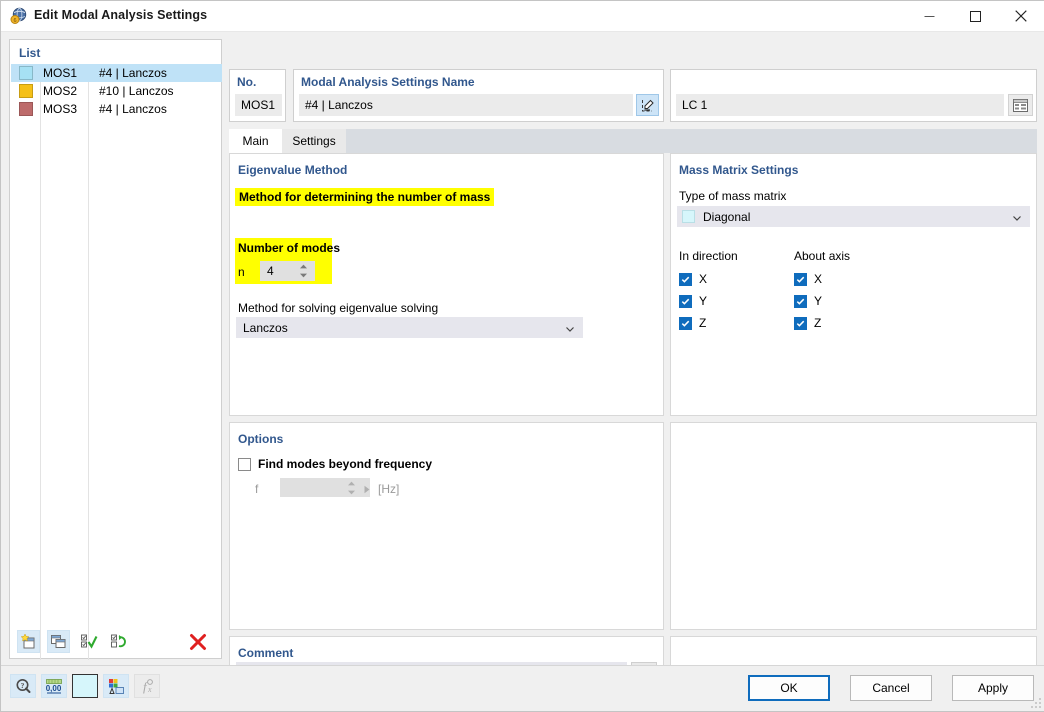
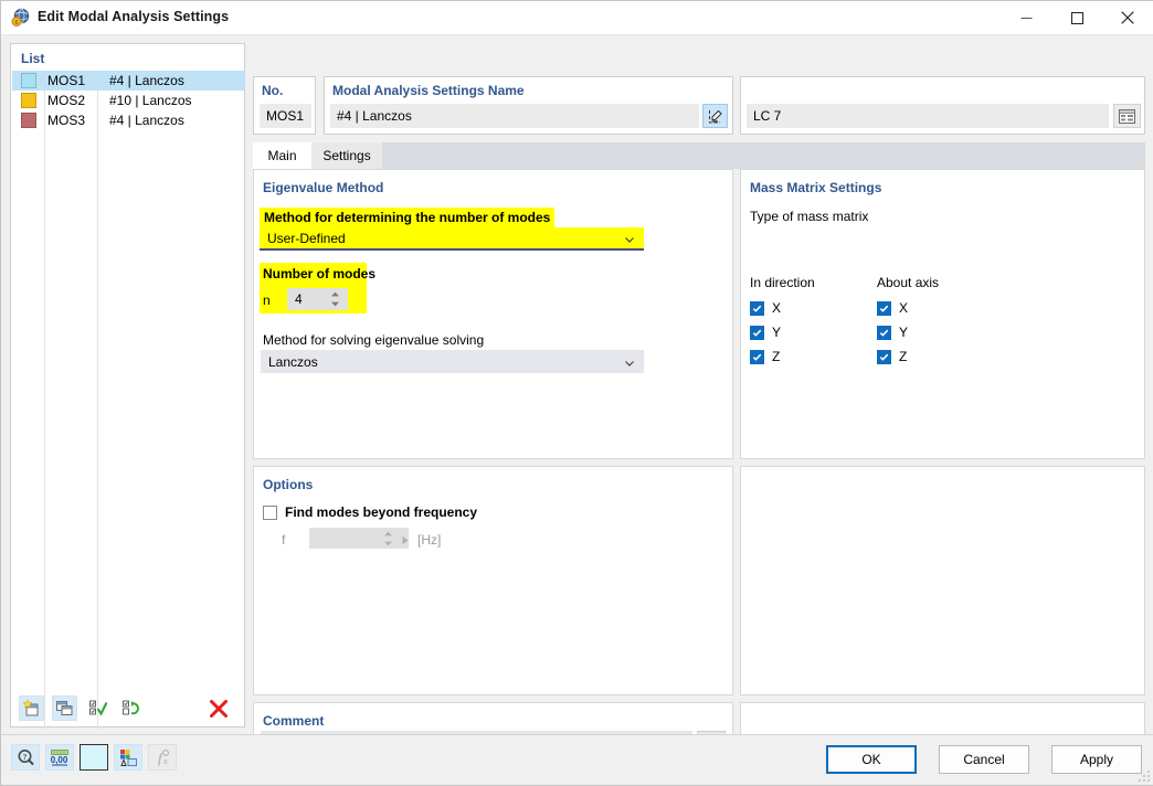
  Edit Modal Analysis Settings
  List
  MOS1
  #4 | Lanczos
  MOS2
  #10 | Lanczos
  MOS3
  #4 | Lanczos
  No.
  MOS1
  Modal Analysis Settings Name
  #4 | Lanczos
- LC 1
+ LC 7
  Main
  Settings
  Eigenvalue Method
- Method for determining the number of mass
+ Method for determining the number of modes
+ User-Defined
  Number of modes
  n
  4
  Method for solving eigenvalue solving
  Lanczos
  Mass Matrix Settings
  Type of mass matrix
- Diagonal
  In direction
  About axis
  X
  Y
  Z
  X
  Y
  Z
  Options
  Find modes beyond frequency
  f
  [Hz]
  Comment
  ?
  0,00
  f
  x
  OK
  Cancel
  Apply
